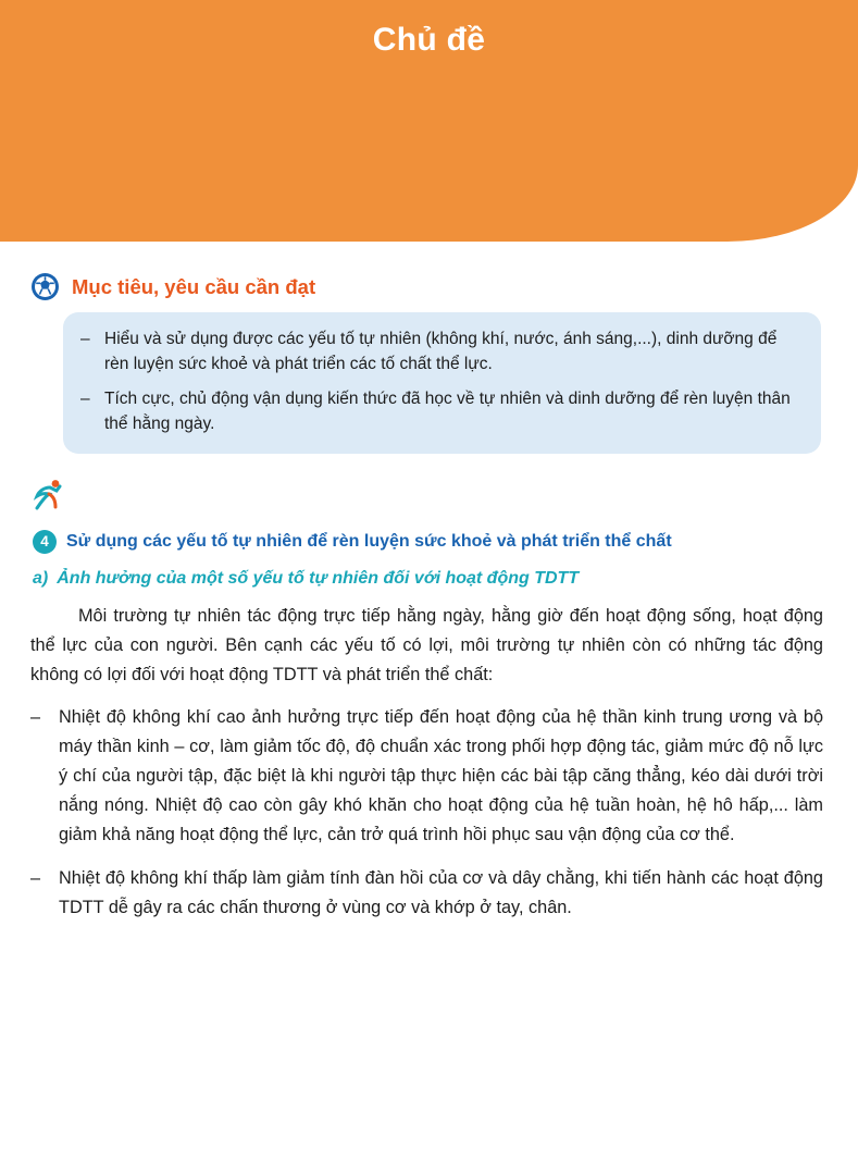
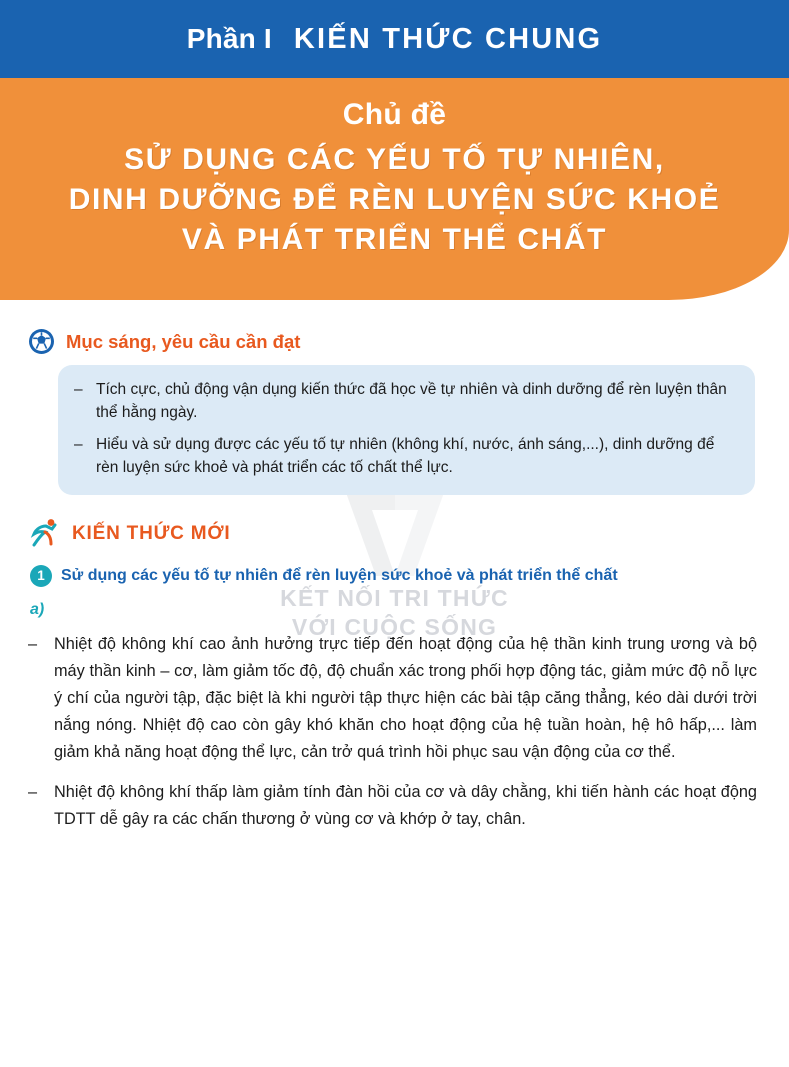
+ Phần I
+ KIẾN THỨC CHUNG
  Chủ đề
+ SỬ DỤNG CÁC YẾU TỐ TỰ NHIÊN,
+ DINH DƯỠNG ĐỂ RÈN LUYỆN SỨC KHOẺ
+ VÀ PHÁT TRIỂN THỂ CHẤT
+ KẾT NỐI TRI THỨC
+ VỚI CUỘC SỐNG
- Mục tiêu, yêu cầu cần đạt
+ Mục sáng, yêu cầu cần đạt
  –
- Hiểu và sử dụng được các yếu tố tự nhiên (không khí, nước, ánh sáng,...), dinh dưỡng để rèn luyện sức khoẻ và phát triển các tố chất thể lực.
+ Tích cực, chủ động vận dụng kiến thức đã học về tự nhiên và dinh dưỡng để rèn luyện thân thể hằng ngày.
  –
- Tích cực, chủ động vận dụng kiến thức đã học về tự nhiên và dinh dưỡng để rèn luyện thân thể hằng ngày.
+ Hiểu và sử dụng được các yếu tố tự nhiên (không khí, nước, ánh sáng,...), dinh dưỡng để rèn luyện sức khoẻ và phát triển các tố chất thể lực.
+ KIẾN THỨC MỚI
- 4
+ 1
  Sử dụng các yếu tố tự nhiên để rèn luyện sức khoẻ và phát triển thể chất
  a)
- Ảnh hưởng của một số yếu tố tự nhiên đối với hoạt động TDTT
- Môi trường tự nhiên tác động trực tiếp hằng ngày, hằng giờ đến hoạt động sống, hoạt động thể lực của con người. Bên cạnh các yếu tố có lợi, môi trường tự nhiên còn có những tác động không có lợi đối với hoạt động TDTT và phát triển thể chất:
  –
  Nhiệt độ không khí cao ảnh hưởng trực tiếp đến hoạt động của hệ thần kinh trung ương và bộ máy thần kinh – cơ, làm giảm tốc độ, độ chuẩn xác trong phối hợp động tác, giảm mức độ nỗ lực ý chí của người tập, đặc biệt là khi người tập thực hiện các bài tập căng thẳng, kéo dài dưới trời nắng nóng. Nhiệt độ cao còn gây khó khăn cho hoạt động của hệ tuần hoàn, hệ hô hấp,... làm giảm khả năng hoạt động thể lực, cản trở quá trình hồi phục sau vận động của cơ thể.
  –
  Nhiệt độ không khí thấp làm giảm tính đàn hồi của cơ và dây chằng, khi tiến hành các hoạt động TDTT dễ gây ra các chấn thương ở vùng cơ và khớp ở tay, chân.
